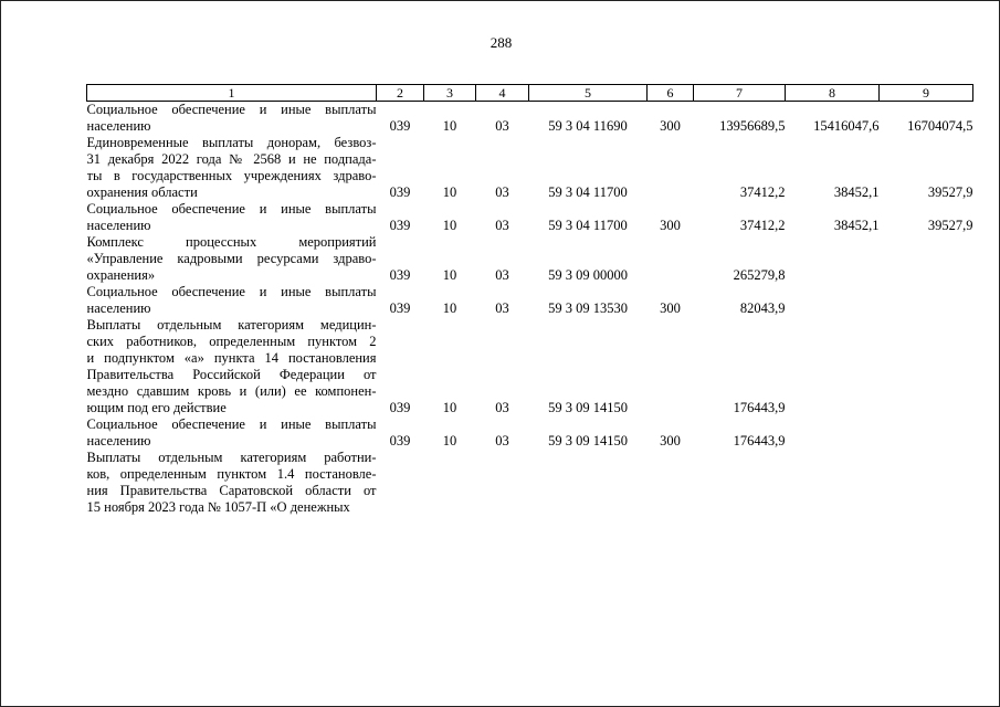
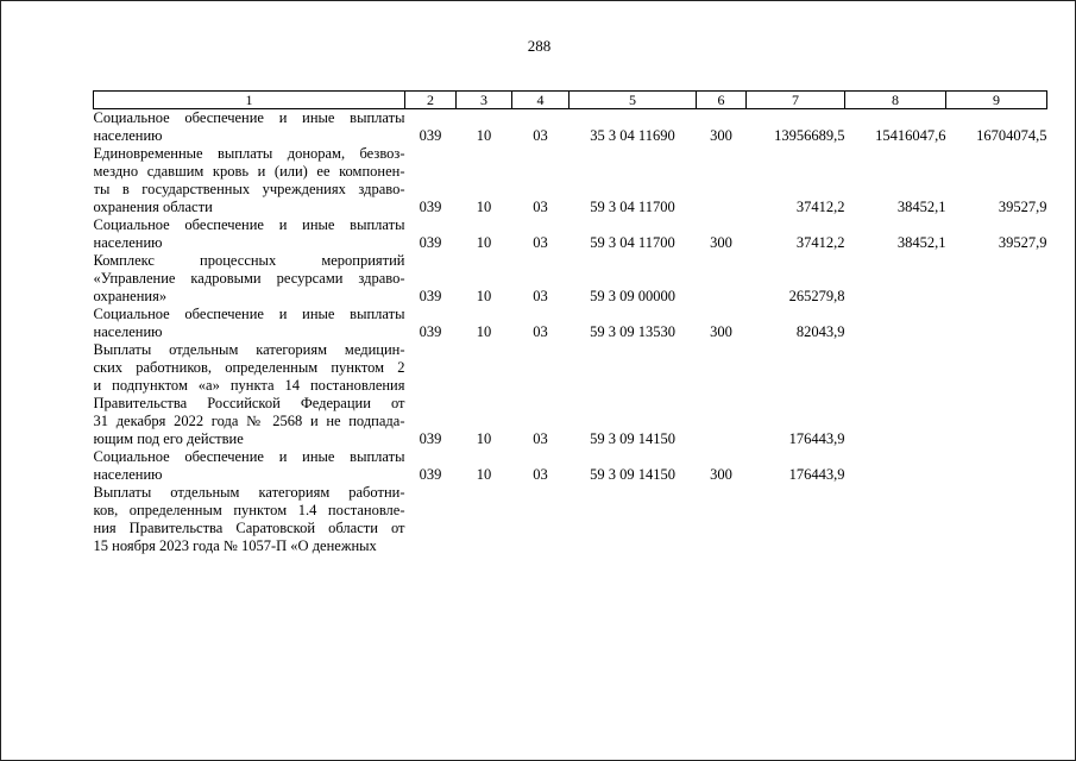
  288
  1	2	3	4	5	6	7	8	9
- Социальное обеспечение и иные выплатынаселению	039	10	03	59 3 04 11690	300	13956689,5	15416047,6	16704074,5
+ Социальное обеспечение и иные выплатынаселению	039	10	03	35 3 04 11690	300	13956689,5	15416047,6	16704074,5
- Единовременные выплаты донорам, безвоз-31 декабря 2022 года № 2568 и не подпада-ты в государственных учреждениях здраво-охранения области	039	10	03	59 3 04 11700		37412,2	38452,1	39527,9
+ Единовременные выплаты донорам, безвоз-мездно сдавшим кровь и (или) ее компонен-ты в государственных учреждениях здраво-охранения области	039	10	03	59 3 04 11700		37412,2	38452,1	39527,9
  Социальное обеспечение и иные выплатынаселению	039	10	03	59 3 04 11700	300	37412,2	38452,1	39527,9
  Комплекс процессных мероприятий«Управление кадровыми ресурсами здраво-охранения»	039	10	03	59 3 09 00000		265279,8
  Социальное обеспечение и иные выплатынаселению	039	10	03	59 3 09 13530	300	82043,9
- Выплаты отдельным категориям медицин-ских работников, определенным пунктом 2и подпунктом «а» пункта 14 постановленияПравительства Российской Федерации отмездно сдавшим кровь и (или) ее компонен-ющим под его действие	039	10	03	59 3 09 14150		176443,9
+ Выплаты отдельным категориям медицин-ских работников, определенным пунктом 2и подпунктом «а» пункта 14 постановленияПравительства Российской Федерации от31 декабря 2022 года № 2568 и не подпада-ющим под его действие	039	10	03	59 3 09 14150		176443,9
  Социальное обеспечение и иные выплатынаселению	039	10	03	59 3 09 14150	300	176443,9
  Выплаты отдельным категориям работни-ков, определенным пунктом 1.4 постановле-ния Правительства Саратовской области от15 ноября 2023 года № 1057-П «О денежных
